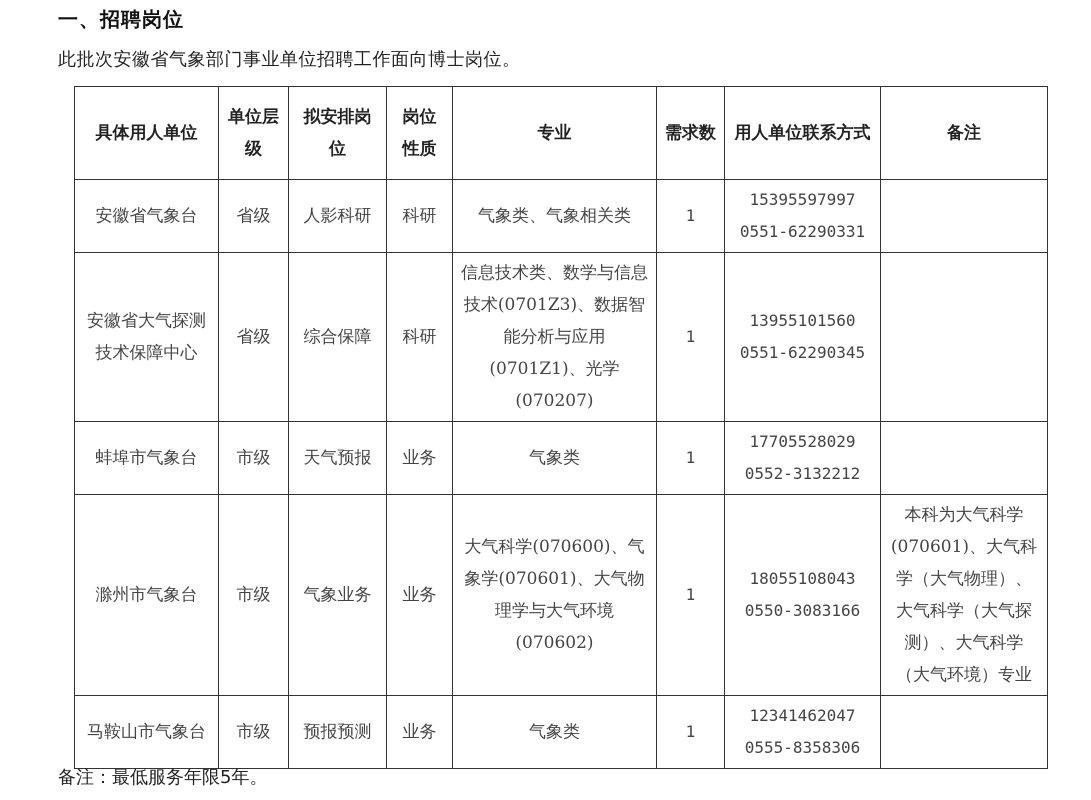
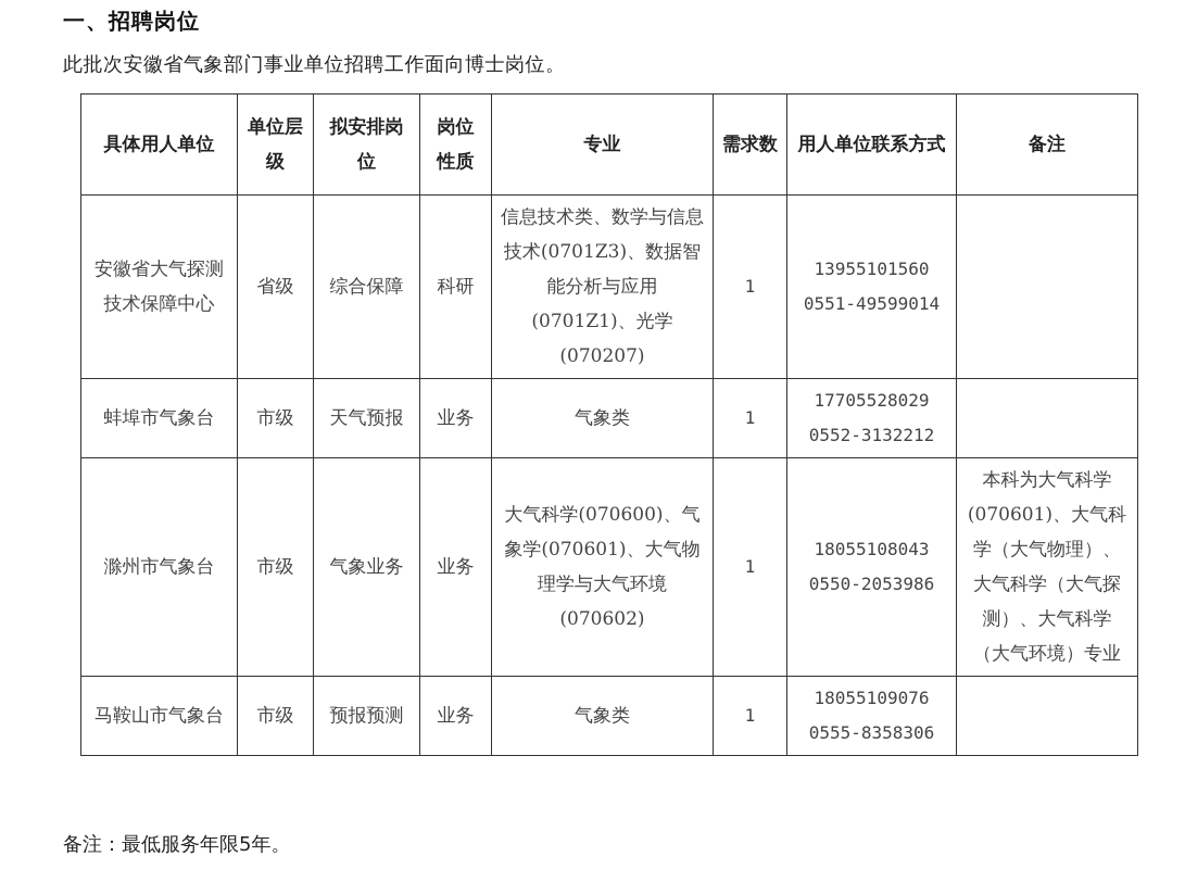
  一、招聘岗位
  此批次安徽省气象部门事业单位招聘工作面向博士岗位。
  具体用人单位	单位层级	拟安排岗位	岗位性质	专业	需求数	用人单位联系方式	备注
- 安徽省气象台	省级	人影科研	科研	气象类、气象相关类	1	15395597997 0551-62290331
- 安徽省大气探测技术保障中心	省级	综合保障	科研	信息技术类、数学与信息技术(0701Z3)、数据智能分析与应用(0701Z1)、光学(070207)	1	13955101560 0551-62290345
+ 安徽省大气探测技术保障中心	省级	综合保障	科研	信息技术类、数学与信息技术(0701Z3)、数据智能分析与应用(0701Z1)、光学(070207)	1	13955101560 0551-49599014
  蚌埠市气象台	市级	天气预报	业务	气象类	1	17705528029 0552-3132212
- 滁州市气象台	市级	气象业务	业务	大气科学(070600)、气象学(070601)、大气物理学与大气环境(070602)	1	18055108043 0550-3083166	本科为大气科学(070601)、大气科学（大气物理）、大气科学（大气探测）、大气科学（大气环境）专业
+ 滁州市气象台	市级	气象业务	业务	大气科学(070600)、气象学(070601)、大气物理学与大气环境(070602)	1	18055108043 0550-2053986	本科为大气科学(070601)、大气科学（大气物理）、大气科学（大气探测）、大气科学（大气环境）专业
- 马鞍山市气象台	市级	预报预测	业务	气象类	1	12341462047 0555-8358306
+ 马鞍山市气象台	市级	预报预测	业务	气象类	1	18055109076 0555-8358306
  备注：最低服务年限5年。
